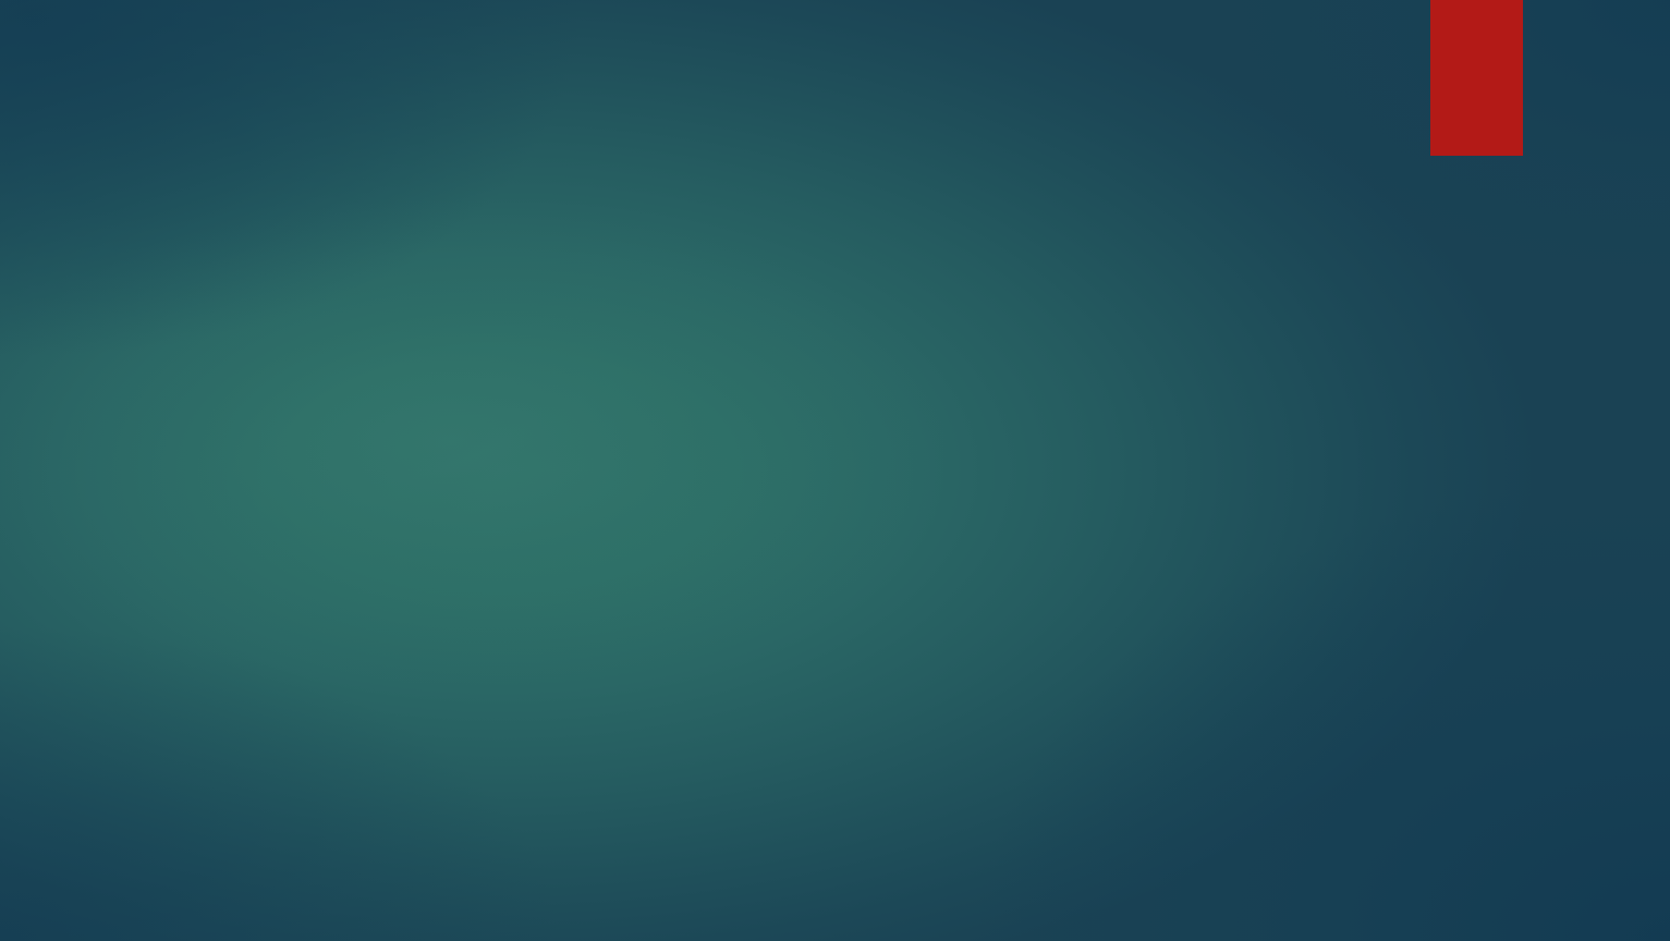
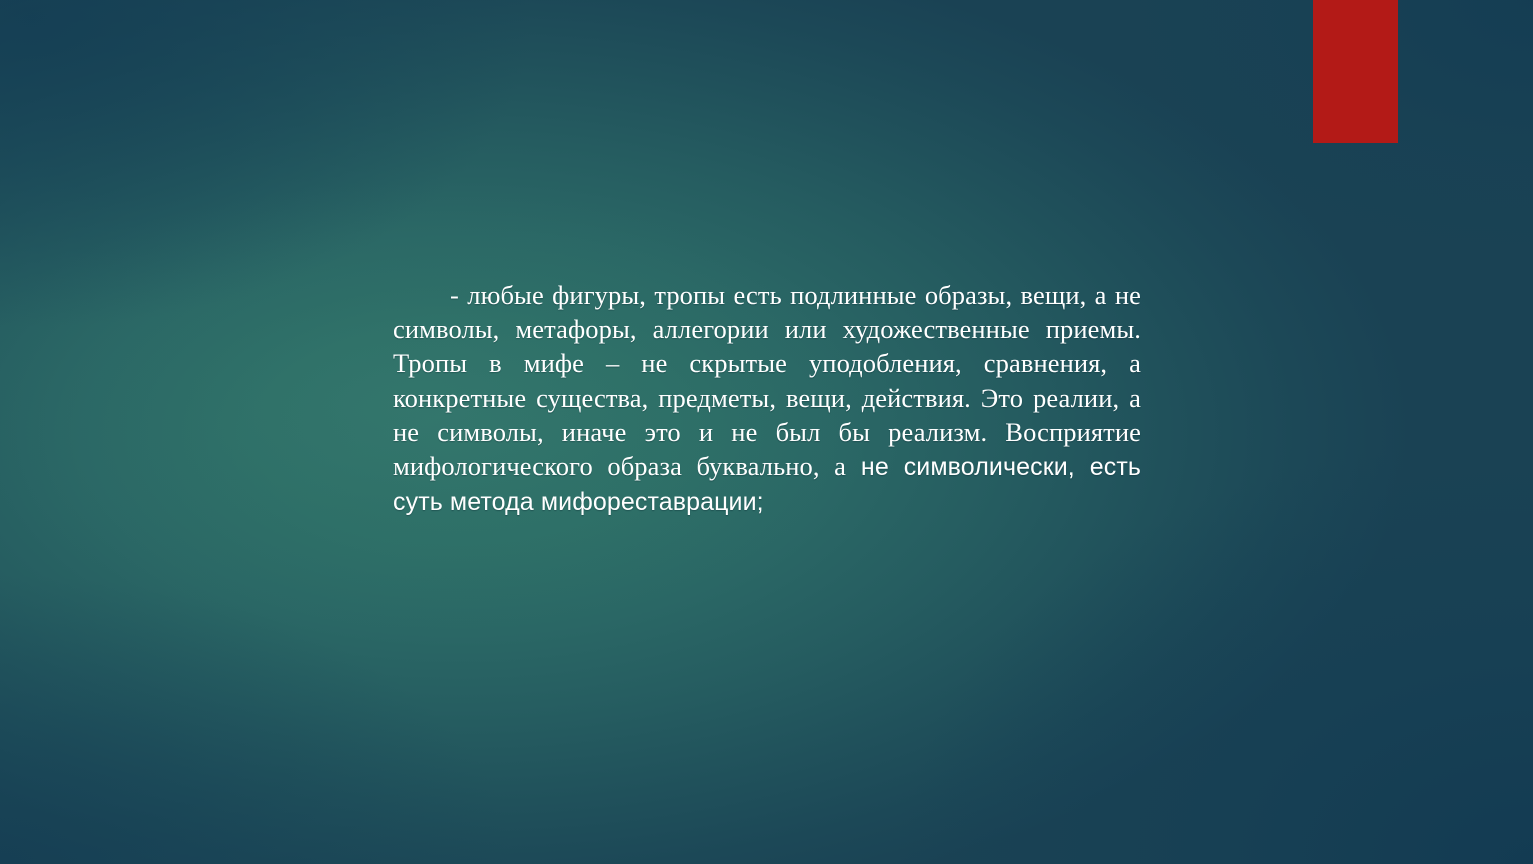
+ - любые фигуры, тропы есть подлинные образы, вещи, а не символы, метафоры, аллегории или художественные приемы. Тропы в мифе – не скрытые уподобления, сравнения, а конкретные существа, предметы, вещи, действия. Это реалии, а не символы, иначе это и не был бы реализм. Восприятие мифологического образа буквально, а не символически, есть суть метода мифореставрации;
